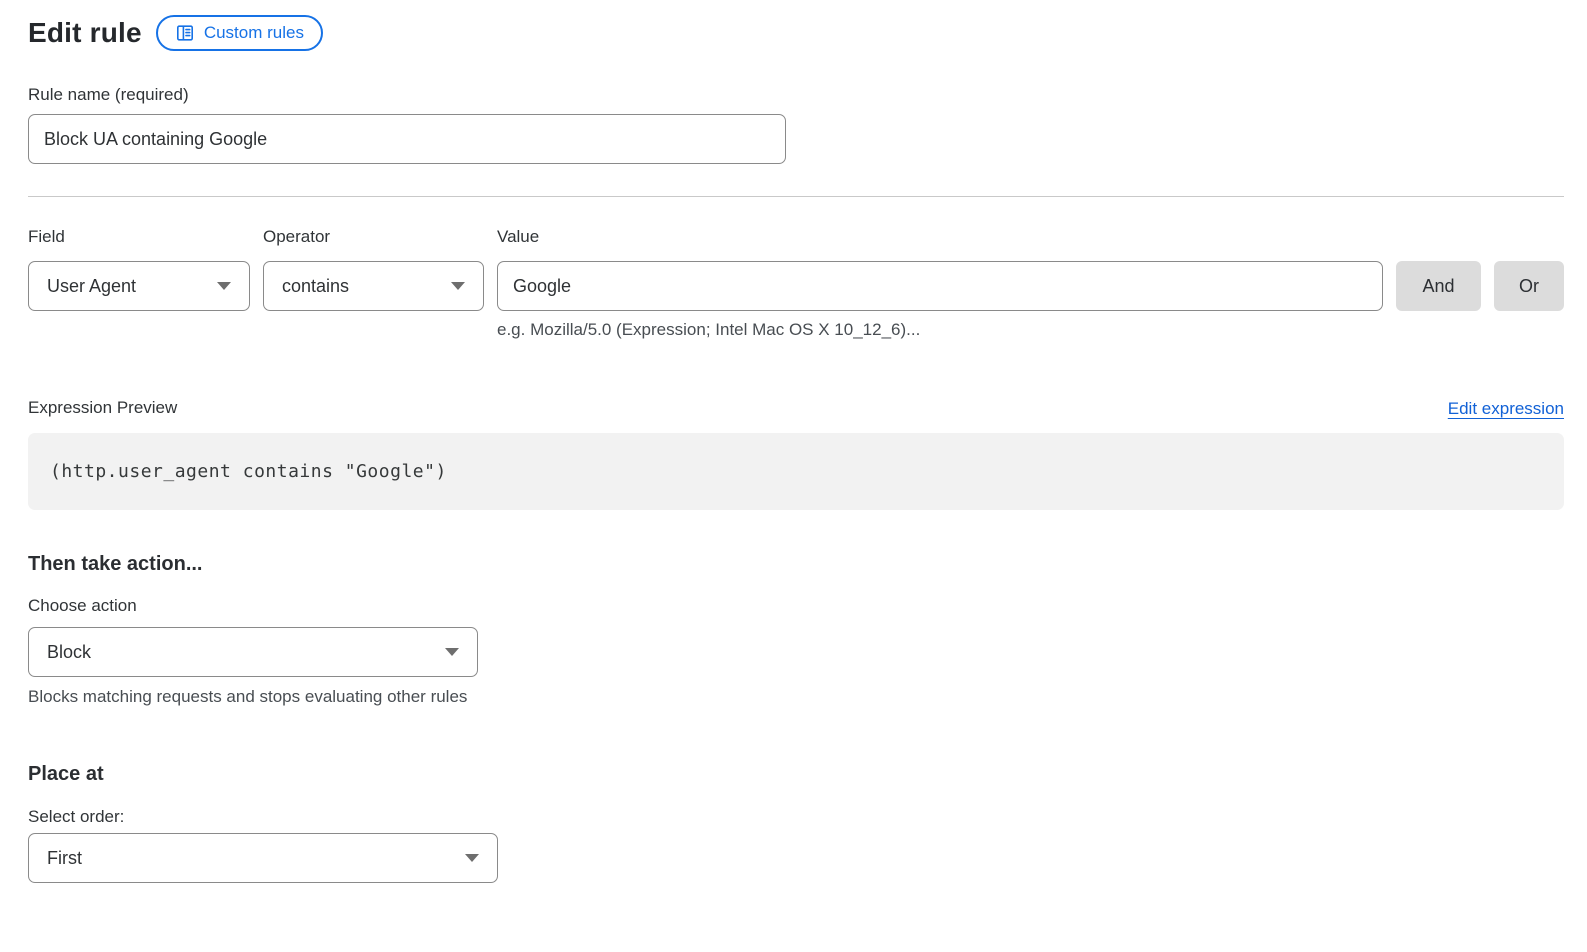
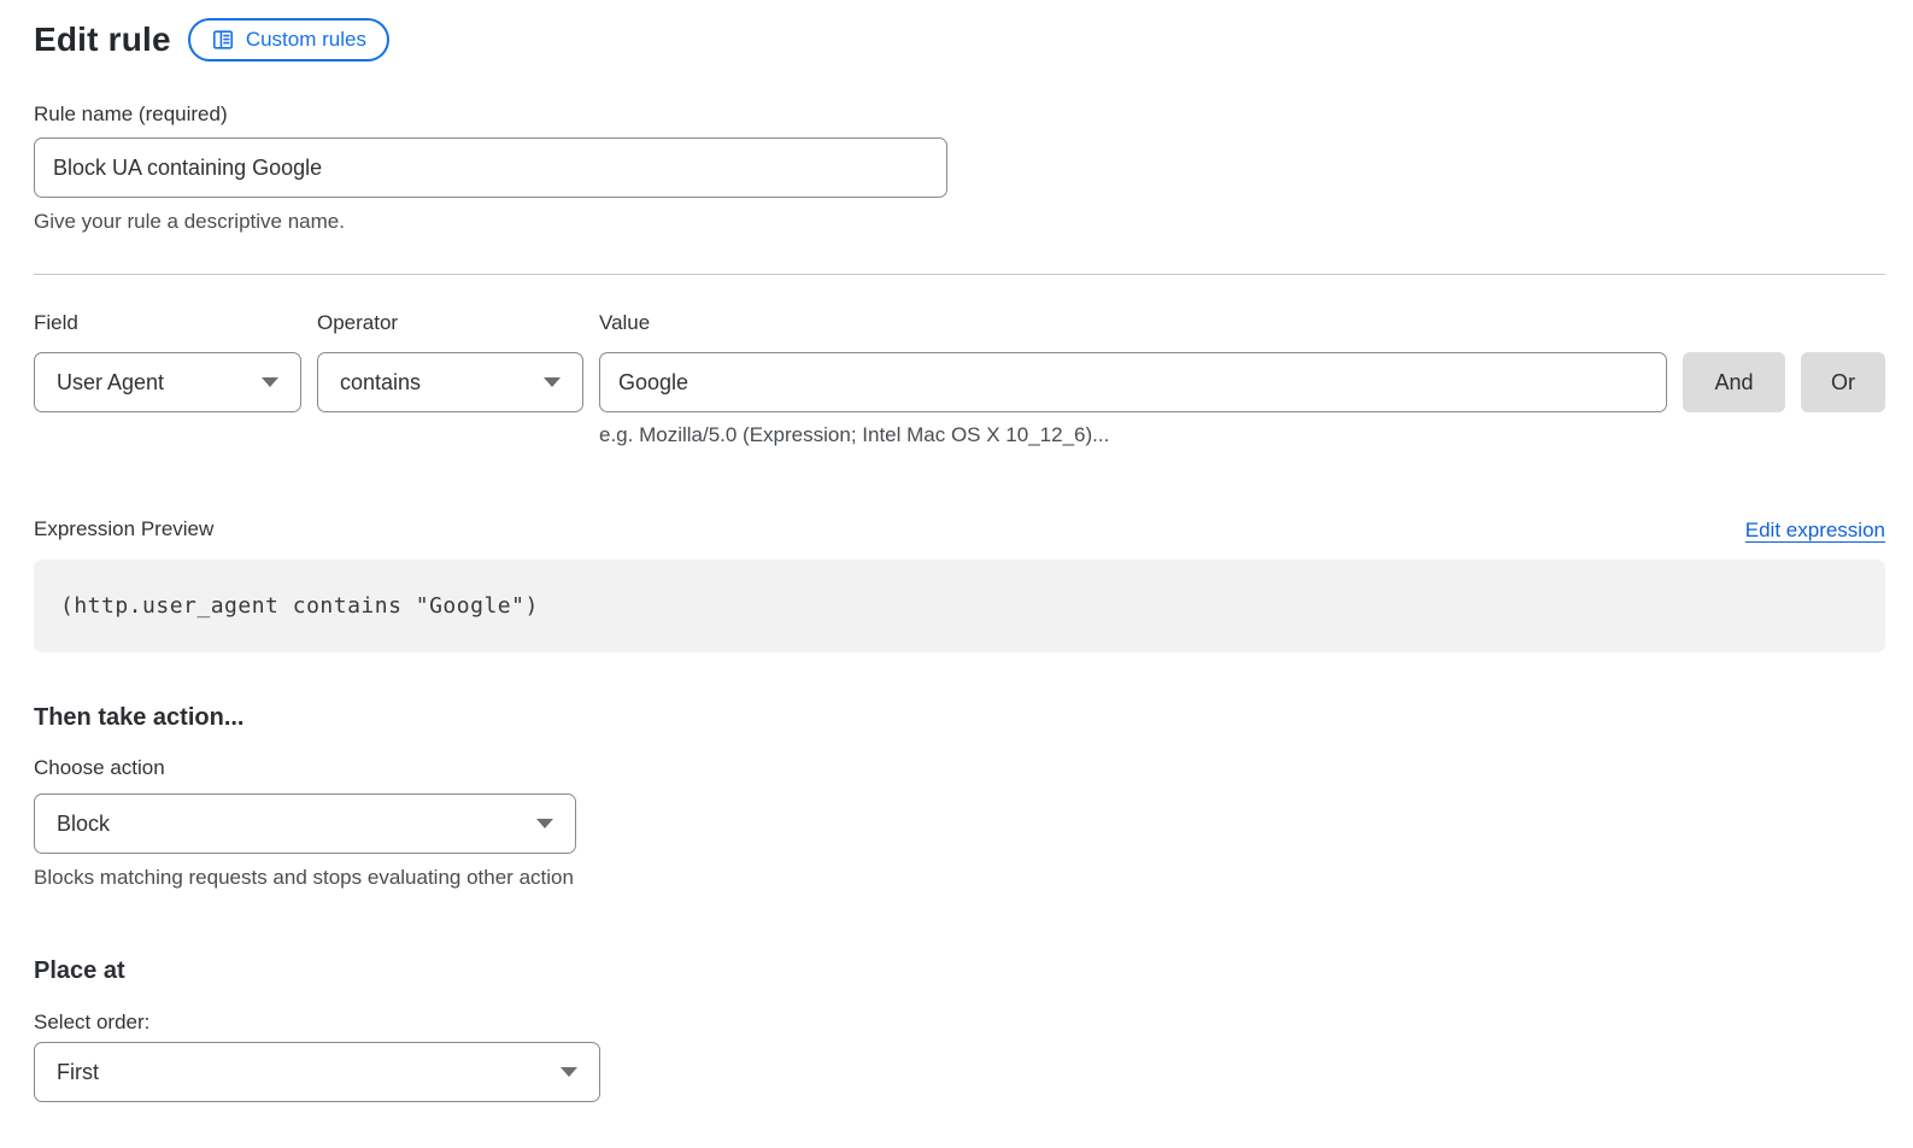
  Edit rule
  Custom rules
  Rule name (required)
  Block UA containing Google
+ Give your rule a descriptive name.
  Field
  User Agent
  Operator
  contains
  Value
  Google
  e.g. Mozilla/5.0 (Expression; Intel Mac OS X 10_12_6)...
  And
  Or
  Expression Preview
  Edit expression
  (http.user_agent contains "Google")
  Then take action...
  Choose action
  Block
- Blocks matching requests and stops evaluating other rules
+ Blocks matching requests and stops evaluating other action
  Place at
  Select order:
  First
